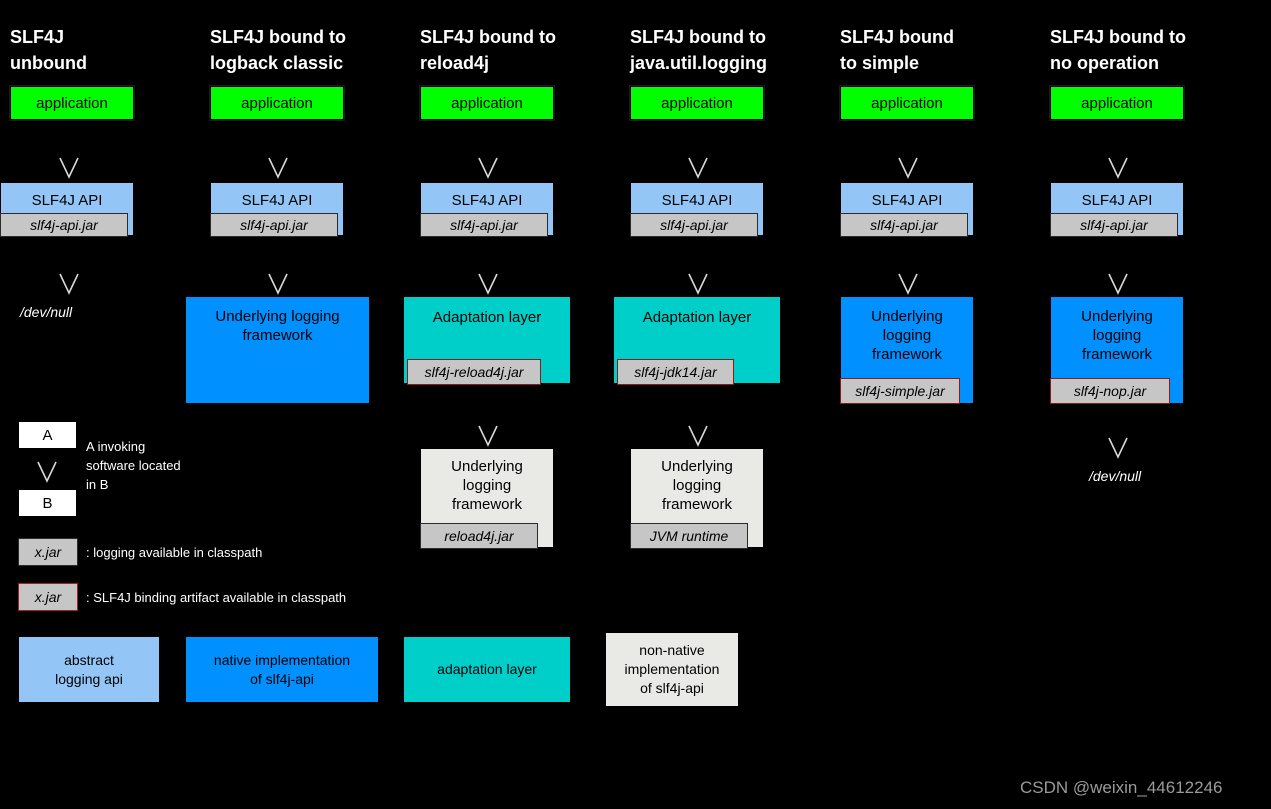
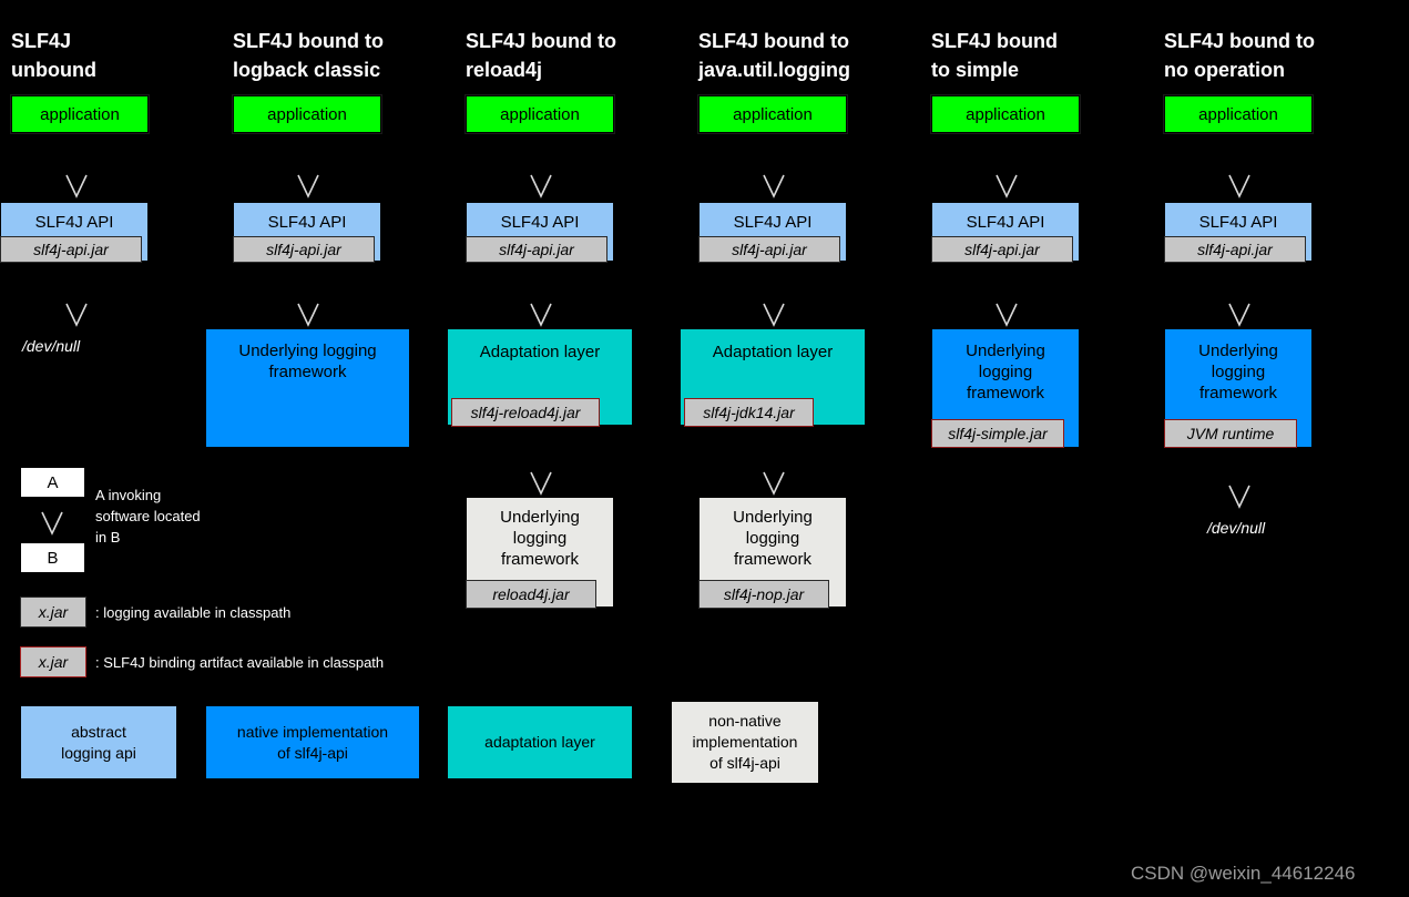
  SLF4J
  unbound
  application
  SLF4J API
  slf4j-api.jar
  /dev/null
  SLF4J bound to
  logback classic
  application
  SLF4J API
  slf4j-api.jar
  Underlying logging
  framework
  SLF4J bound to
  reload4j
  application
  SLF4J API
  slf4j-api.jar
  Adaptation layer
  slf4j-reload4j.jar
  Underlying
  logging
  framework
  reload4j.jar
  SLF4J bound to
  java.util.logging
  application
  SLF4J API
  slf4j-api.jar
  Adaptation layer
  slf4j-jdk14.jar
  Underlying
  logging
  framework
- JVM runtime
+ slf4j-nop.jar
  SLF4J bound
  to simple
  application
  SLF4J API
  slf4j-api.jar
  Underlying
  logging
  framework
  slf4j-simple.jar
  SLF4J bound to
  no operation
  application
  SLF4J API
  slf4j-api.jar
  Underlying
  logging
  framework
- slf4j-nop.jar
+ JVM runtime
  /dev/null
  A
  B
  A invoking
  software located
  in B
  x.jar
  : logging available in classpath
  x.jar
  : SLF4J binding artifact available in classpath
  abstract
  logging api
  native implementation
  of slf4j-api
  adaptation layer
  non-native
  implementation
  of slf4j-api
  CSDN @weixin_44612246
